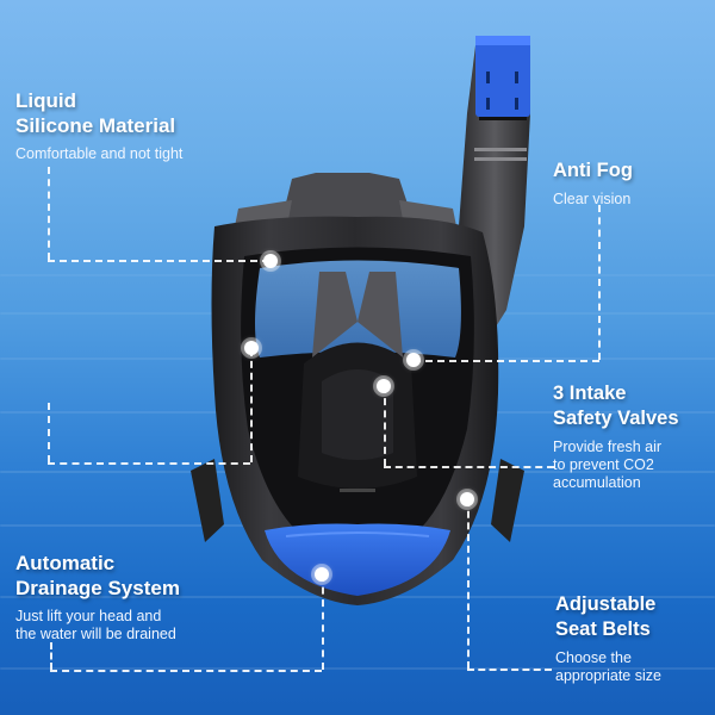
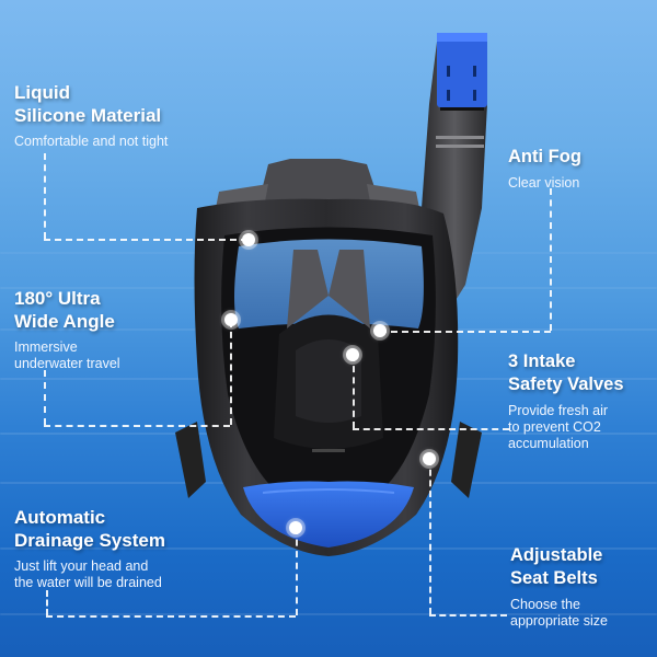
  Liquid
  Silicone Material
  Comfortable and not tight
+ 180° Ultra
+ Wide Angle
+ Immersive
+ underwater travel
  Automatic
  Drainage System
  Just lift your head and
  the water will be drained
  Anti Fog
  Clear vision
  3 Intake
  Safety Valves
  Provide fresh air
  to prevent CO2
  accumulation
  Adjustable
  Seat Belts
  Choose the
  appropriate size
